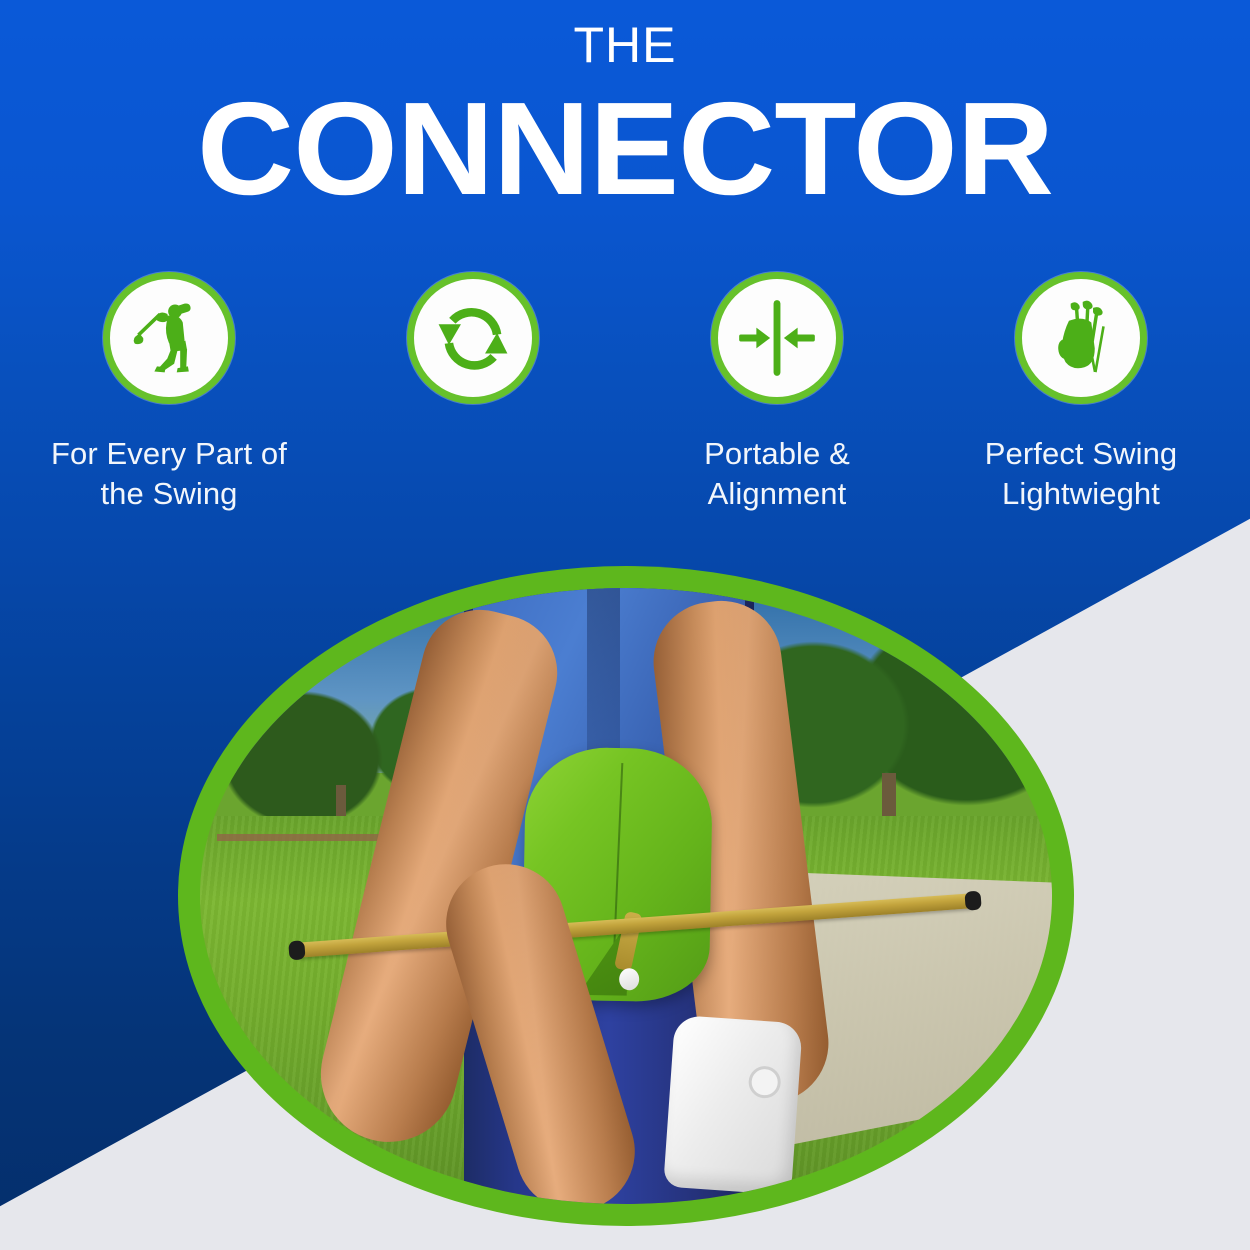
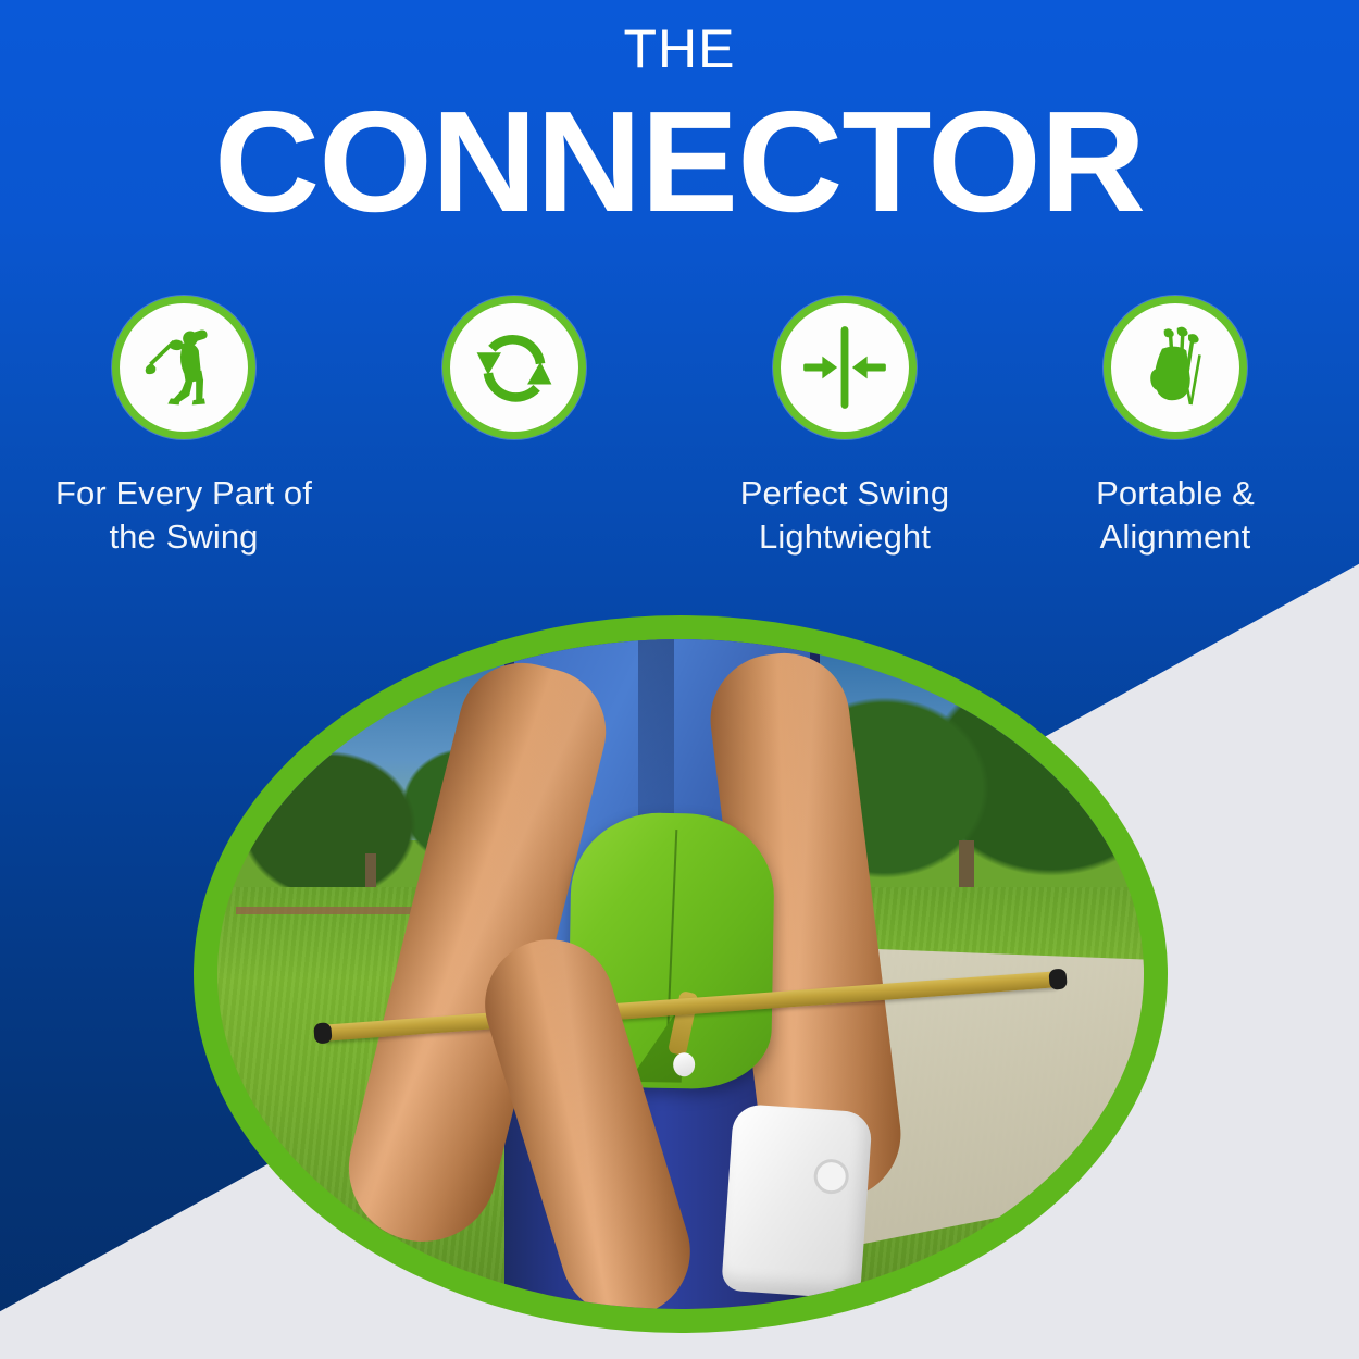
  THE
  CONNECTOR
  For Every Part of
  the Swing
- Portable &
+ Perfect Swing
- Alignment
+ Lightwieght
- Perfect Swing
+ Portable &
- Lightwieght
+ Alignment
